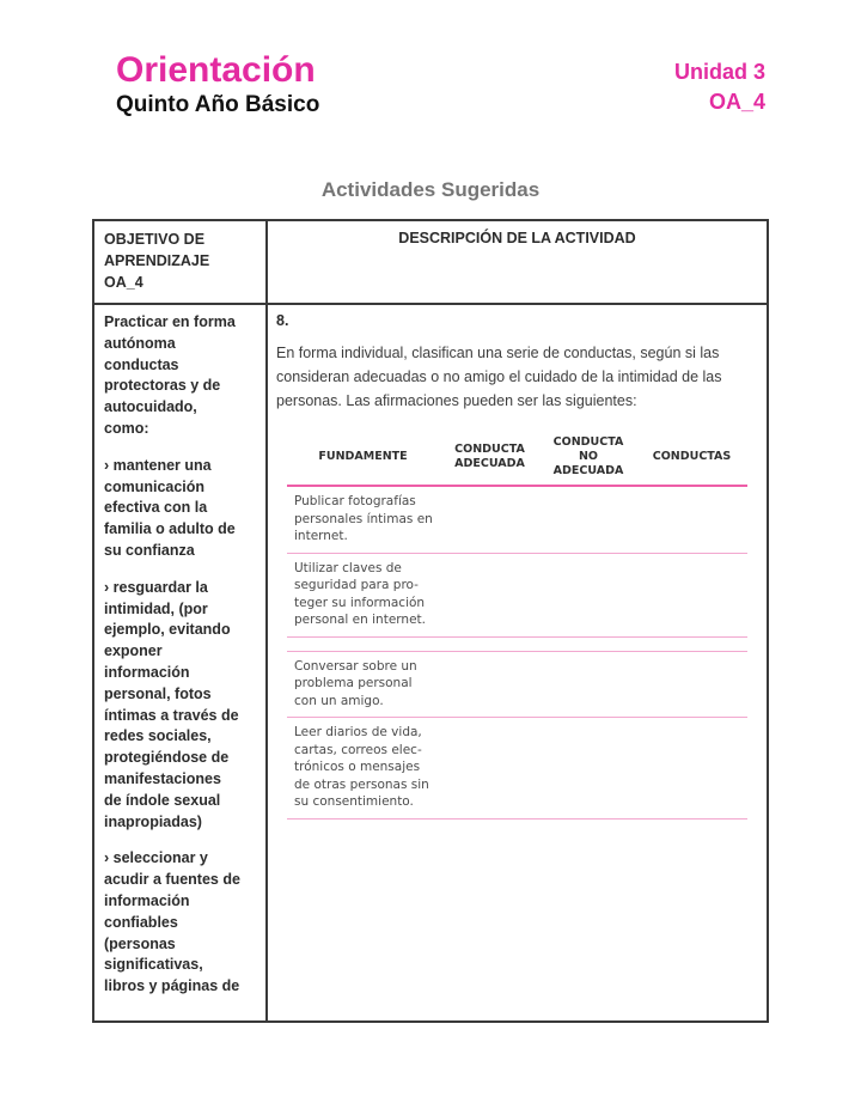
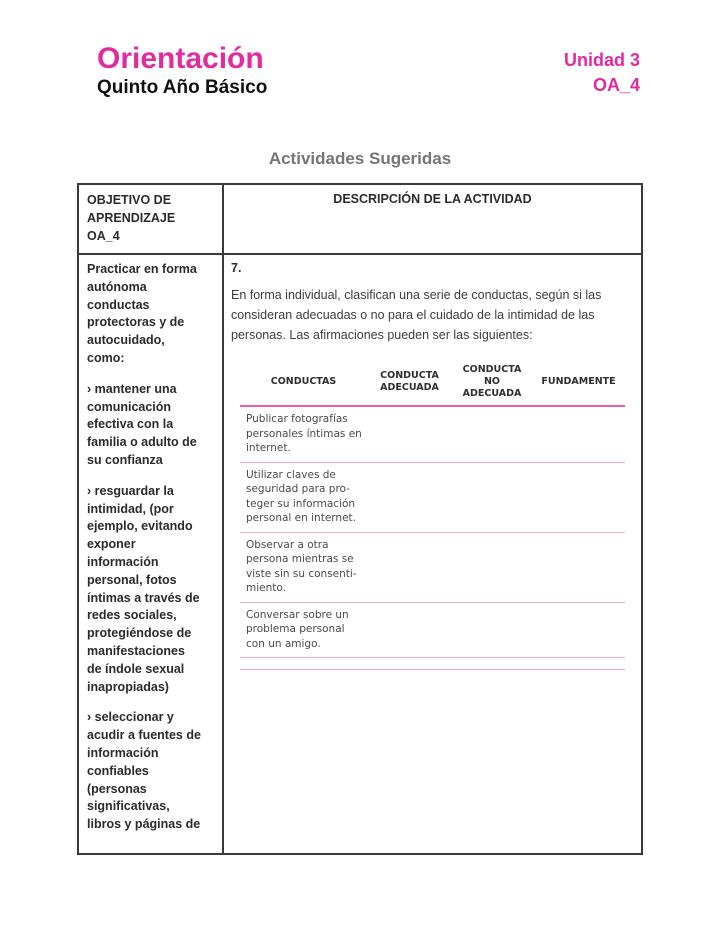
  Orientación
  Quinto Año Básico
  Unidad 3
  OA_4
  Actividades Sugeridas
  OBJETIVO DE
  APRENDIZAJE
  OA_4
  DESCRIPCIÓN DE LA ACTIVIDAD
  Practicar en forma
  autónoma
  conductas
  protectoras y de
  autocuidado,
  como:
  › mantener una
  comunicación
  efectiva con la
  familia o adulto de
  su confianza
  › resguardar la
  intimidad, (por
  ejemplo, evitando
  exponer
  información
  personal, fotos
  íntimas a través de
  redes sociales,
  protegiéndose de
  manifestaciones
  de índole sexual
  inapropiadas)
  › seleccionar y
  acudir a fuentes de
  información
  confiables
  (personas
  significativas,
  libros y páginas de
- 8.
+ 7.
- En forma individual, clasifican una serie de conductas, según si las consideran adecuadas o no amigo el cuidado de la intimidad de las personas. Las afirmaciones pueden ser las siguientes:
+ En forma individual, clasifican una serie de conductas, según si las consideran adecuadas o no para el cuidado de la intimidad de las personas. Las afirmaciones pueden ser las siguientes:
- FUNDAMENTE
+ CONDUCTAS
  CONDUCTA
  ADECUADA
  CONDUCTA
  NO
  ADECUADA
- CONDUCTAS
+ FUNDAMENTE
  Publicar fotografías
  personales íntimas en
  internet.
  Utilizar claves de
  seguridad para pro-
  teger su información
  personal en internet.
+ Observar a otra
+ persona mientras se
+ viste sin su consenti-
+ miento.
  Conversar sobre un
  problema personal
  con un amigo.
- Leer diarios de vida,
- cartas, correos elec-
- trónicos o mensajes
- de otras personas sin
- su consentimiento.
